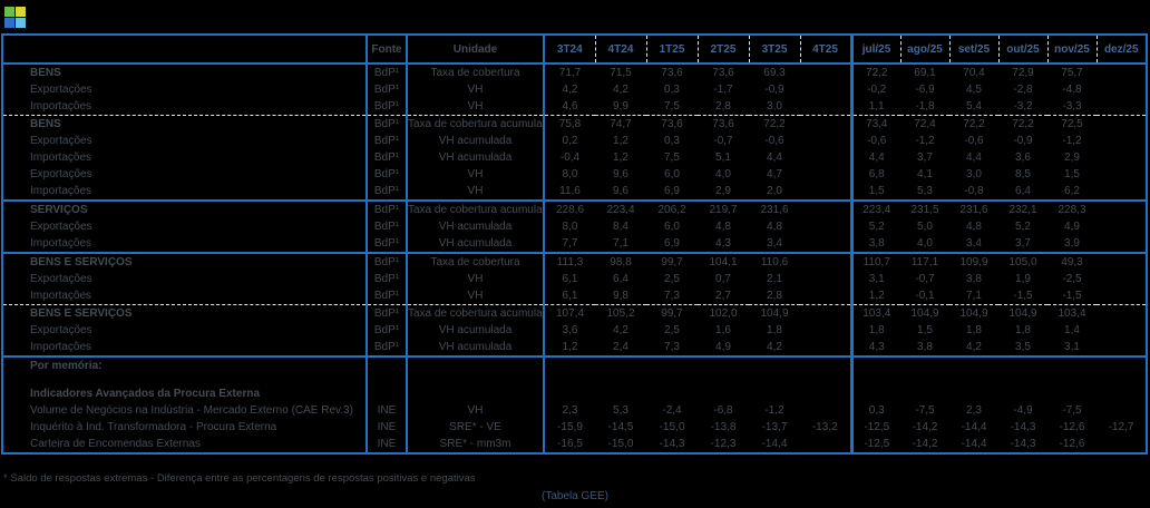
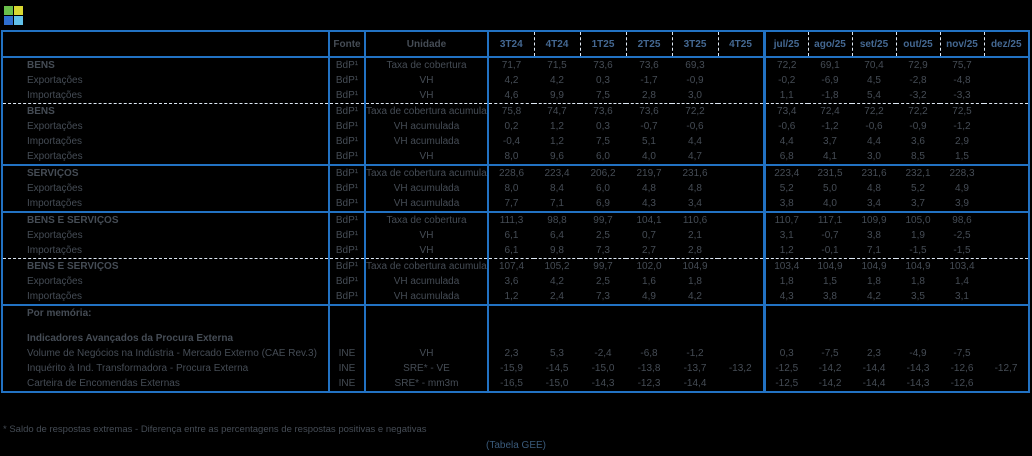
  	Fonte	Unidade	3T24	4T24	1T25	2T25	3T25	4T25	jul/25	ago/25	set/25	out/25	nov/25	dez/25
  BENS	BdP¹	Taxa de cobertura	71,7	71,5	73,6	73,6	69,3		72,2	69,1	70,4	72,9	75,7
  Exportações	BdP¹	VH	4,2	4,2	0,3	-1,7	-0,9		-0,2	-6,9	4,5	-2,8	-4,8
  Importações	BdP¹	VH	4,6	9,9	7,5	2,8	3,0		1,1	-1,8	5,4	-3,2	-3,3
  BENS	BdP¹	Taxa de cobertura acumula	75,8	74,7	73,6	73,6	72,2		73,4	72,4	72,2	72,2	72,5
  Exportações	BdP¹	VH acumulada	0,2	1,2	0,3	-0,7	-0,6		-0,6	-1,2	-0,6	-0,9	-1,2
  Importações	BdP¹	VH acumulada	-0,4	1,2	7,5	5,1	4,4		4,4	3,7	4,4	3,6	2,9
  Exportações	BdP¹	VH	8,0	9,6	6,0	4,0	4,7		6,8	4,1	3,0	8,5	1,5
- Importações	BdP¹	VH	11,6	9,6	6,9	2,9	2,0		1,5	5,3	-0,8	6,4	6,2
  SERVIÇOS	BdP¹	Taxa de cobertura acumula	228,6	223,4	206,2	219,7	231,6		223,4	231,5	231,6	232,1	228,3
  Exportações	BdP¹	VH acumulada	8,0	8,4	6,0	4,8	4,8		5,2	5,0	4,8	5,2	4,9
  Importações	BdP¹	VH acumulada	7,7	7,1	6,9	4,3	3,4		3,8	4,0	3,4	3,7	3,9
- BENS E SERVIÇOS	BdP¹	Taxa de cobertura	111,3	98,8	99,7	104,1	110,6		110,7	117,1	109,9	105,0	49,3
+ BENS E SERVIÇOS	BdP¹	Taxa de cobertura	111,3	98,8	99,7	104,1	110,6		110,7	117,1	109,9	105,0	98,6
  Exportações	BdP¹	VH	6,1	6,4	2,5	0,7	2,1		3,1	-0,7	3,8	1,9	-2,5
  Importações	BdP¹	VH	6,1	9,8	7,3	2,7	2,8		1,2	-0,1	7,1	-1,5	-1,5
  BENS E SERVIÇOS	BdP¹	Taxa de cobertura acumula	107,4	105,2	99,7	102,0	104,9		103,4	104,9	104,9	104,9	103,4
  Exportações	BdP¹	VH acumulada	3,6	4,2	2,5	1,6	1,8		1,8	1,5	1,8	1,8	1,4
  Importações	BdP¹	VH acumulada	1,2	2,4	7,3	4,9	4,2		4,3	3,8	4,2	3,5	3,1
  Por memória:
  Indicadores Avançados da Procura Externa
  Volume de Negócios na Indústria - Mercado Externo (CAE Rev.3)	INE	VH	2,3	5,3	-2,4	-6,8	-1,2		0,3	-7,5	2,3	-4,9	-7,5
  Inquérito à Ind. Transformadora - Procura Externa	INE	SRE* - VE	-15,9	-14,5	-15,0	-13,8	-13,7	-13,2	-12,5	-14,2	-14,4	-14,3	-12,6	-12,7
  Carteira de Encomendas Externas	INE	SRE* - mm3m	-16,5	-15,0	-14,3	-12,3	-14,4		-12,5	-14,2	-14,4	-14,3	-12,6
  * Saldo de respostas extremas - Diferença entre as percentagens de respostas positivas e negativas
  (Tabela GEE)
